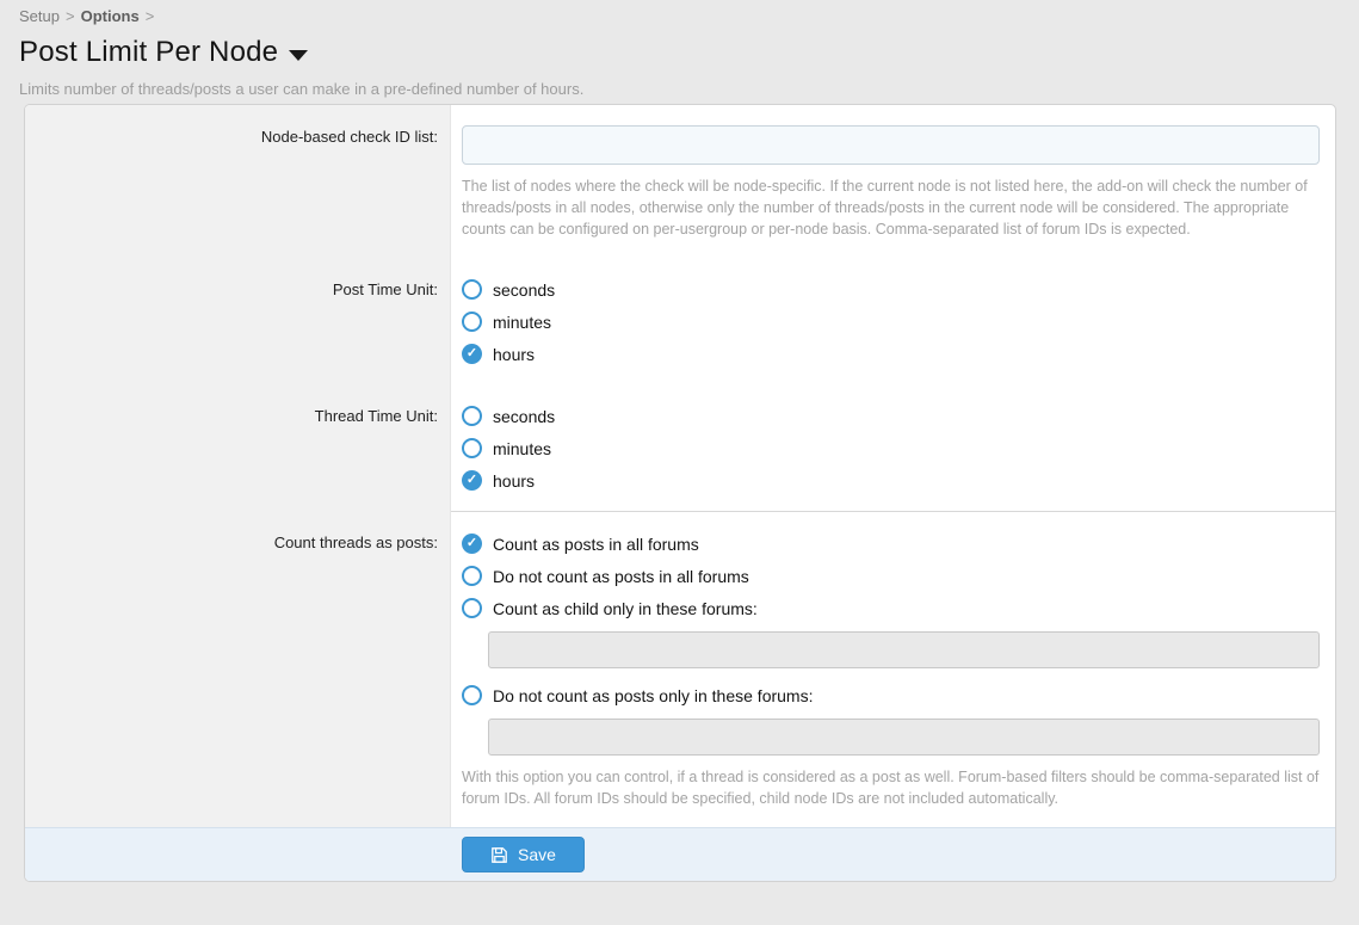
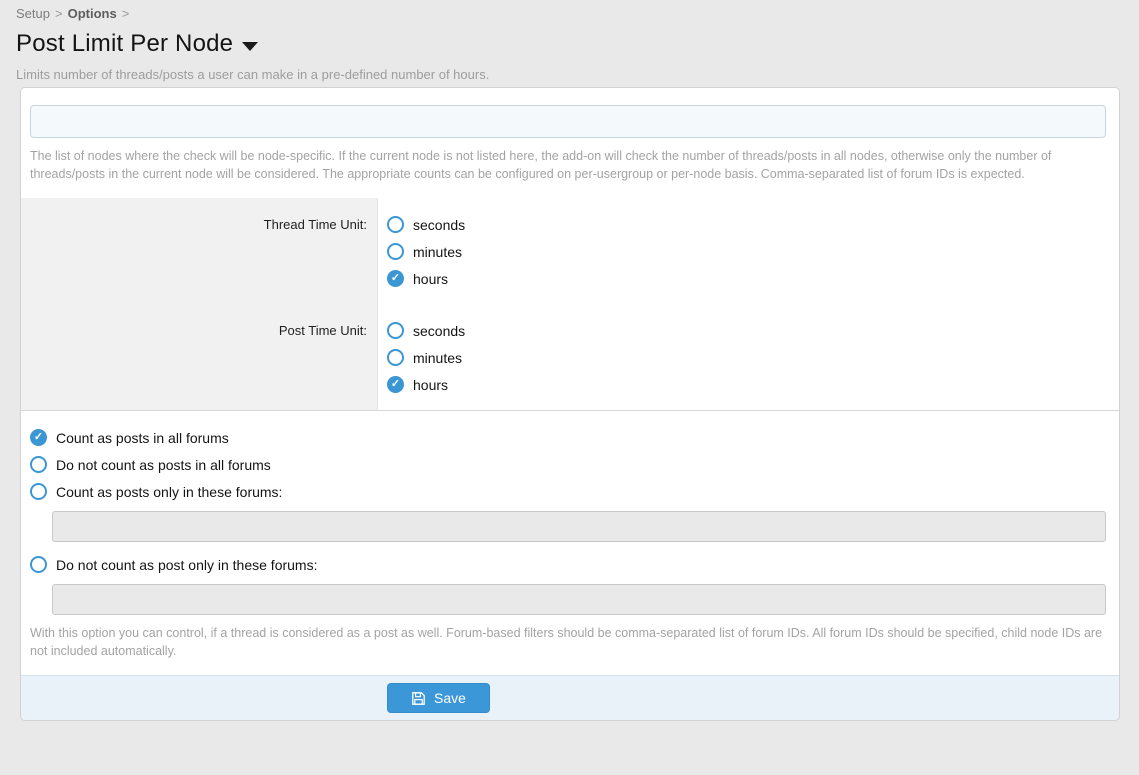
  Setup > Options >
  Post Limit Per Node
  Limits number of threads/posts a user can make in a pre-defined number of hours.
- Node-based check ID list:
  The list of nodes where the check will be node-specific. If the current node is not listed here, the add-on will check the number of threads/posts in all nodes, otherwise only the number of threads/posts in the current node will be considered. The appropriate counts can be configured on per-usergroup or per-node basis. Comma-separated list of forum IDs is expected.
- Post Time Unit:
+ Thread Time Unit:
  seconds
  minutes
  hours
- Thread Time Unit:
+ Post Time Unit:
  seconds
  minutes
  hours
- Count threads as posts:
  Count as posts in all forums
  Do not count as posts in all forums
- Count as child only in these forums:
+ Count as posts only in these forums:
- Do not count as posts only in these forums:
+ Do not count as post only in these forums:
  With this option you can control, if a thread is considered as a post as well. Forum-based filters should be comma-separated list of forum IDs. All forum IDs should be specified, child node IDs are not included automatically.
  Save
